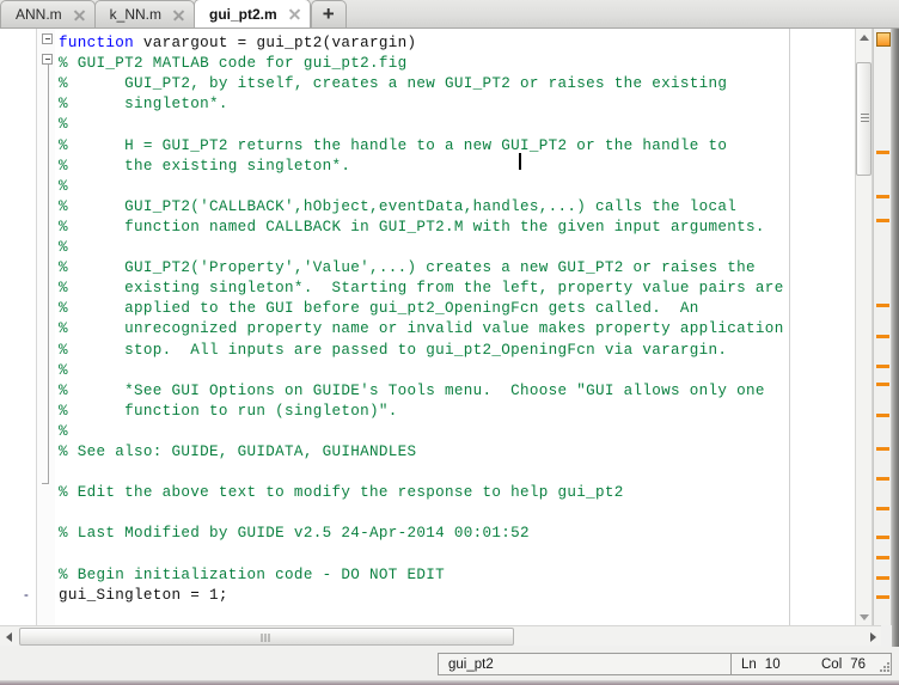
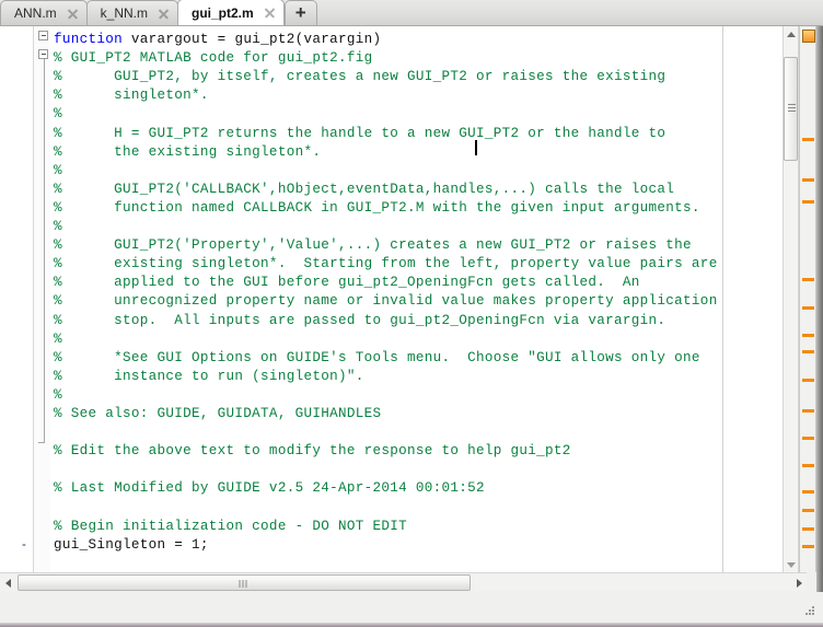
  ANN.m
  k_NN.m
  gui_pt2.m
  +
  function varargout = gui_pt2(varargin)
  % GUI_PT2 MATLAB code for gui_pt2.fig
  % GUI_PT2, by itself, creates a new GUI_PT2 or raises the existing
  % singleton*.
  %
  % H = GUI_PT2 returns the handle to a new GUI_PT2 or the handle to
  % the existing singleton*.
  %
  % GUI_PT2('CALLBACK',hObject,eventData,handles,...) calls the local
  % function named CALLBACK in GUI_PT2.M with the given input arguments.
  %
  % GUI_PT2('Property','Value',...) creates a new GUI_PT2 or raises the
  % existing singleton*. Starting from the left, property value pairs are
  % applied to the GUI before gui_pt2_OpeningFcn gets called. An
  % unrecognized property name or invalid value makes property application
  % stop. All inputs are passed to gui_pt2_OpeningFcn via varargin.
  %
  % *See GUI Options on GUIDE's Tools menu. Choose "GUI allows only one
- % function to run (singleton)".
+ % instance to run (singleton)".
  %
  % See also: GUIDE, GUIDATA, GUIHANDLES
  % Edit the above text to modify the response to help gui_pt2
  % Last Modified by GUIDE v2.5 24-Apr-2014 00:01:52
  % Begin initialization code - DO NOT EDIT
  -
  gui_Singleton = 1;
- gui_pt2
- Ln
- 10
- Col
- 76
